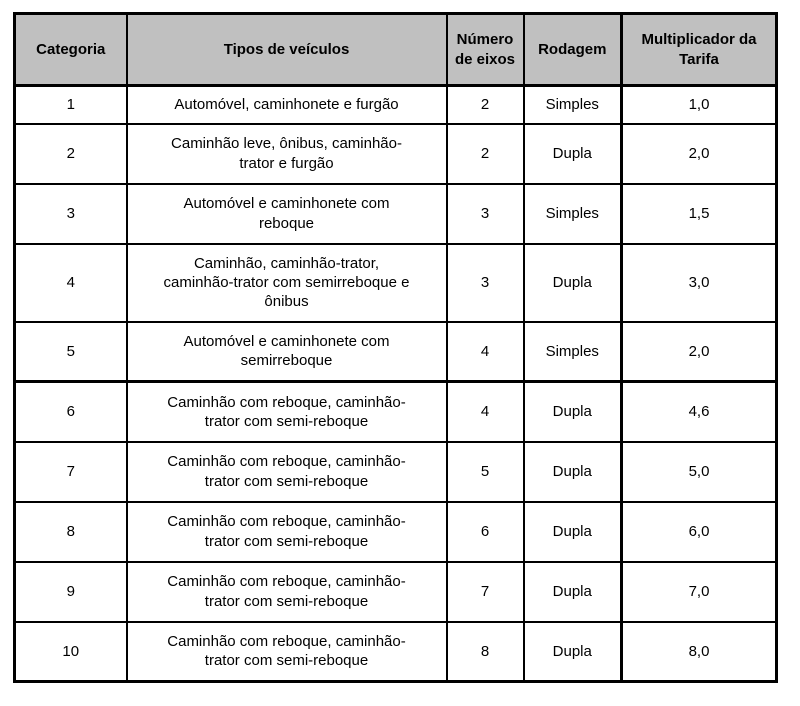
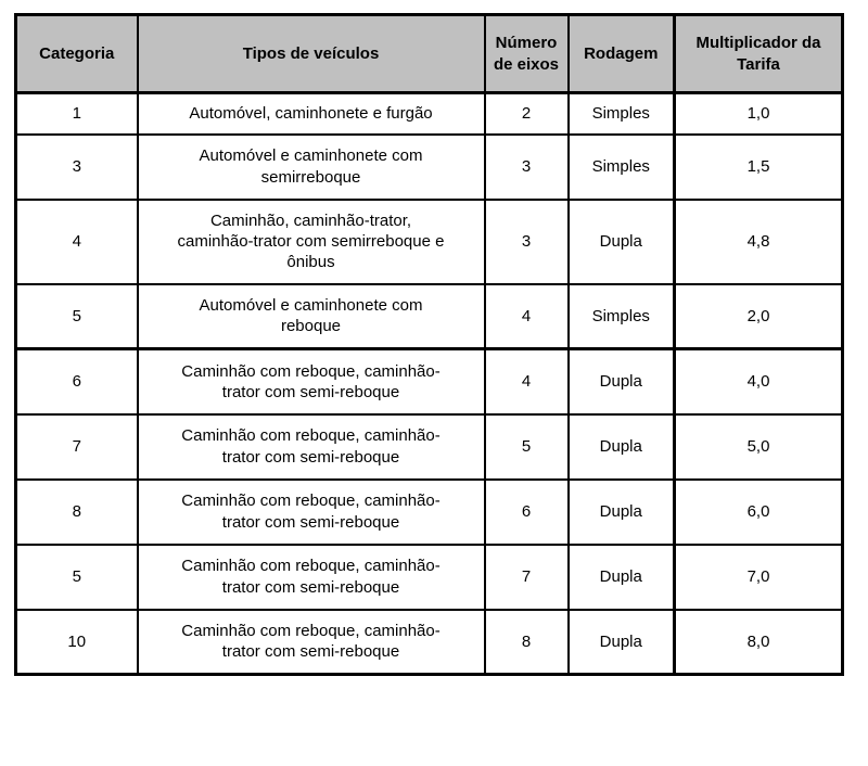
  Categoria	Tipos de veículos	Número de eixos	Rodagem	Multiplicador da Tarifa
  1	Automóvel, caminhonete e furgão	2	Simples	1,0
- 2	Caminhão leve, ônibus, caminhão- trator e furgão	2	Dupla	2,0
- 3	Automóvel e caminhonete com reboque	3	Simples	1,5
+ 3	Automóvel e caminhonete com semirreboque	3	Simples	1,5
- 4	Caminhão, caminhão-trator, caminhão-trator com semirreboque e ônibus	3	Dupla	3,0
+ 4	Caminhão, caminhão-trator, caminhão-trator com semirreboque e ônibus	3	Dupla	4,8
- 5	Automóvel e caminhonete com semirreboque	4	Simples	2,0
+ 5	Automóvel e caminhonete com reboque	4	Simples	2,0
- 6	Caminhão com reboque, caminhão- trator com semi-reboque	4	Dupla	4,6
+ 6	Caminhão com reboque, caminhão- trator com semi-reboque	4	Dupla	4,0
  7	Caminhão com reboque, caminhão- trator com semi-reboque	5	Dupla	5,0
  8	Caminhão com reboque, caminhão- trator com semi-reboque	6	Dupla	6,0
- 9	Caminhão com reboque, caminhão- trator com semi-reboque	7	Dupla	7,0
+ 5	Caminhão com reboque, caminhão- trator com semi-reboque	7	Dupla	7,0
  10	Caminhão com reboque, caminhão- trator com semi-reboque	8	Dupla	8,0
